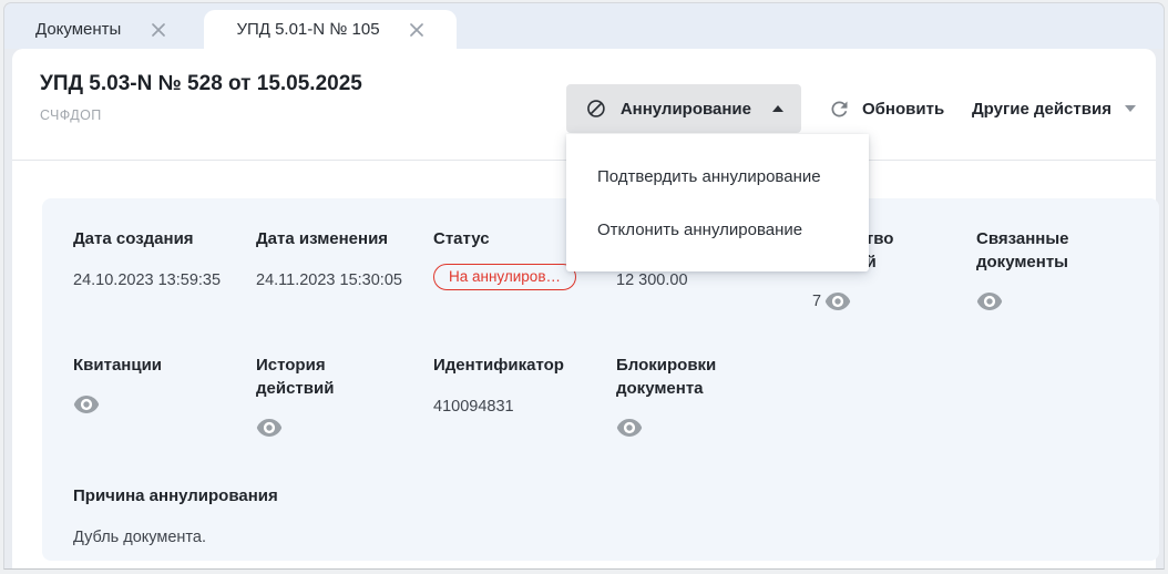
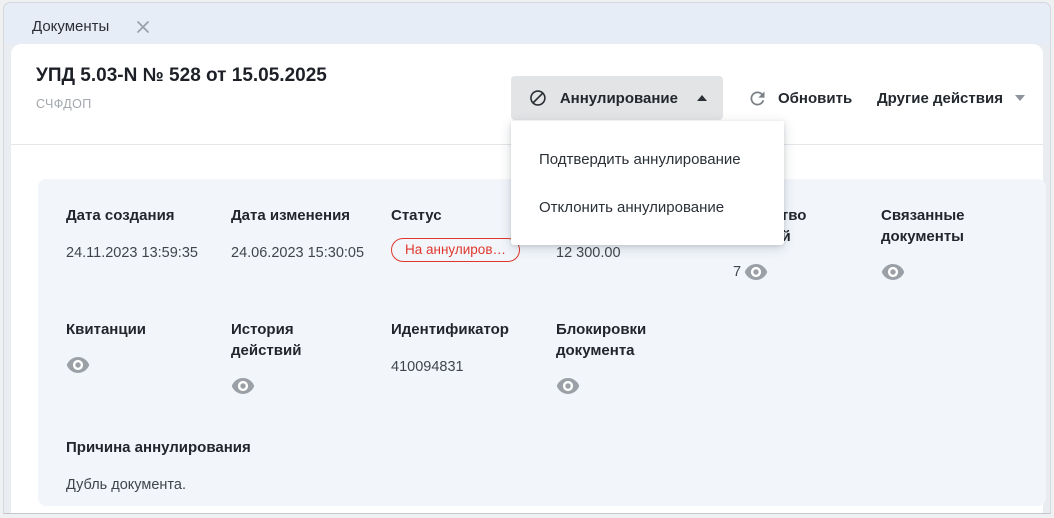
  Документы
- УПД 5.01-N № 105
  УПД 5.03-N № 528 от 15.05.2025
  СЧФДОП
  Аннулирование
  Обновить
  Другие действия
  Дата создания
- 24.10.2023 13:59:35
+ 24.11.2023 13:59:35
  Дата изменения
- 24.11.2023 15:30:05
+ 24.06.2023 15:30:05
  Статус
  На аннулиров…
  12 300.00
  7
  Связанные документы
  Квитанции
  История действий
  Идентификатор
  410094831
  Блокировки документа
  Причина аннулирования
  Дубль документа.
  Подтвердить аннулирование
  Отклонить аннулирование
